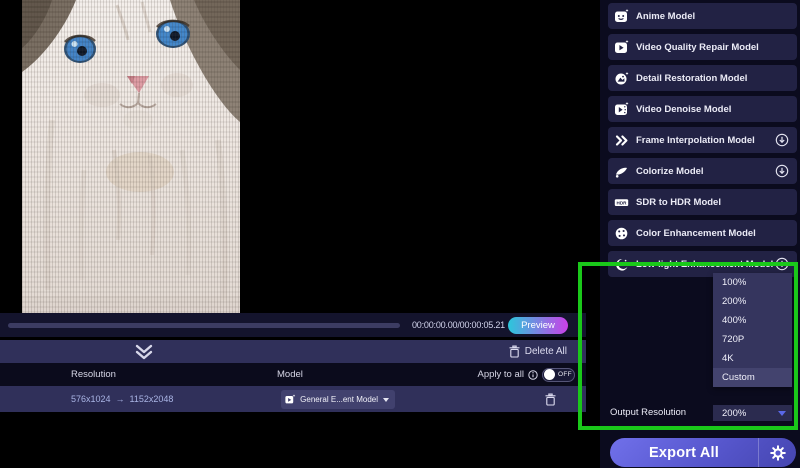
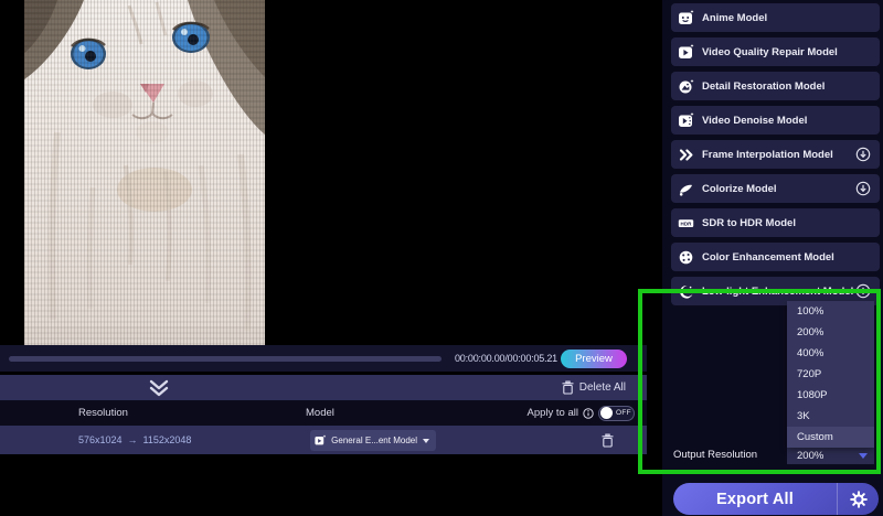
  00:00:00.00/00:00:05.21
  Preview
  Delete All
  Resolution
  Model
  Apply to all
  576x1024
  →
  1152x2048
  General E...ent Model
  Anime Model
  Video Quality Repair Model
  Detail Restoration Model
  Video Denoise Model
  Frame Interpolation Model
  Colorize Model
  SDR to HDR Model
  Color Enhancement Model
  Low-light Enhancement Model
  100%
  200%
  400%
  720P
+ 1080P
- 4K
+ 3K
  Custom
  Output Resolution
  200%
  Export All
